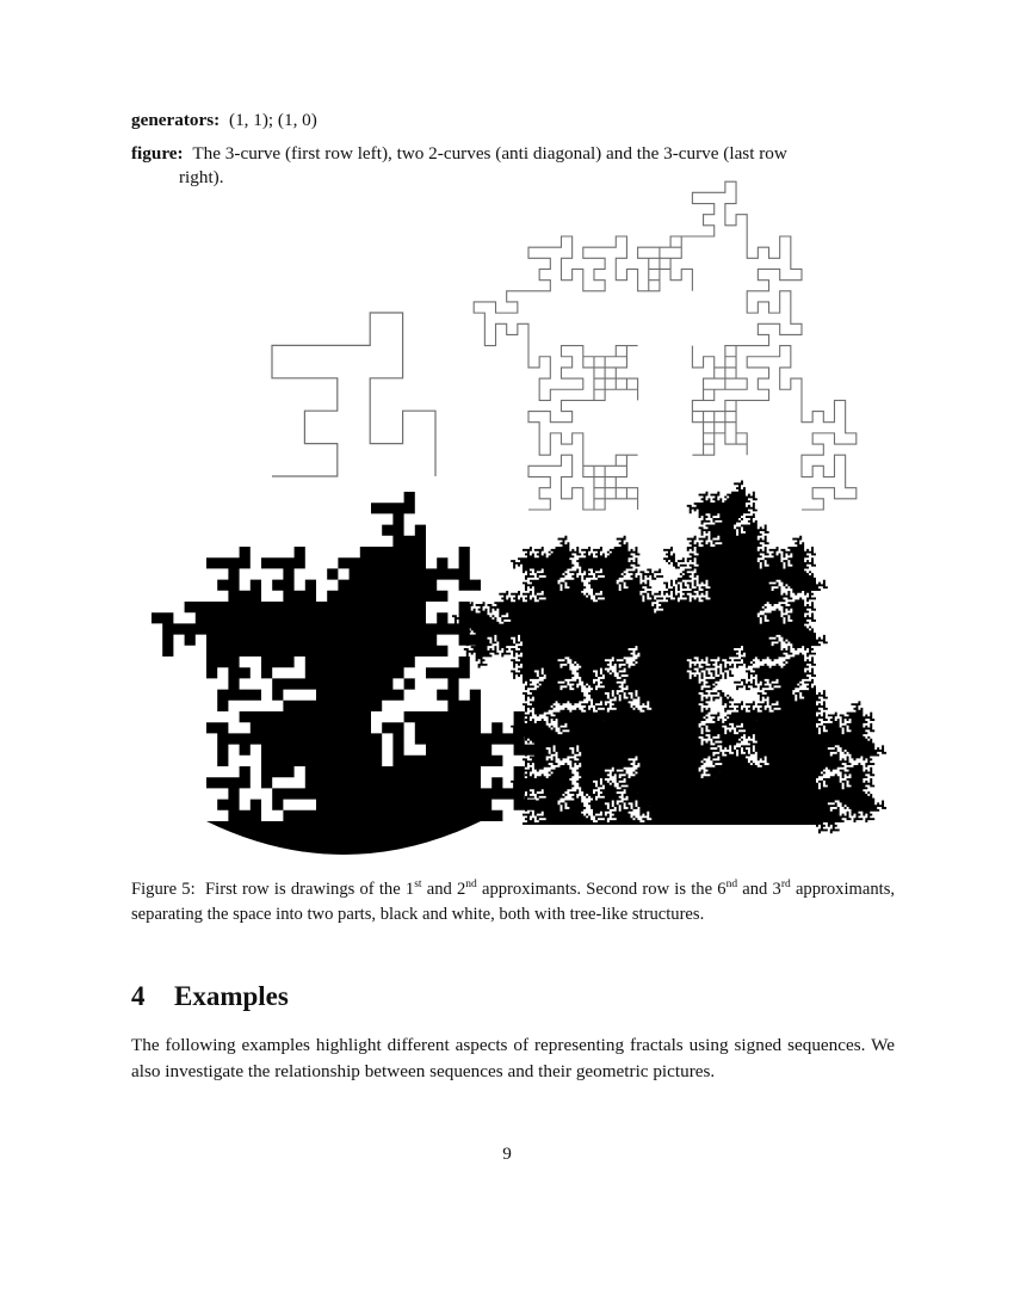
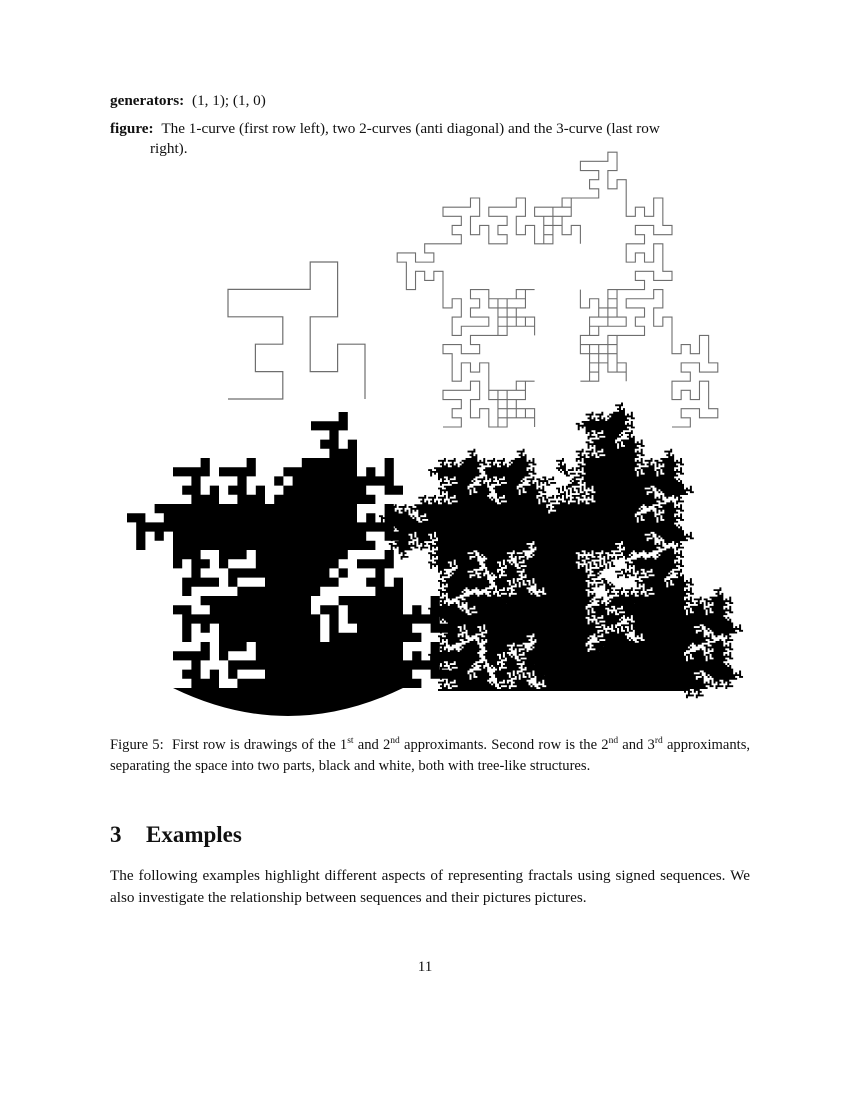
  generators: (1, 1); (1, 0)
- figure: The 3-curve (first row left), two 2-curves (anti diagonal) and the 3-curve (last row
+ figure: The 1-curve (first row left), two 2-curves (anti diagonal) and the 3-curve (last row
  right).
- Figure 5: First row is drawings of the 1st and 2nd approximants. Second row is the 6nd and 3rd approximants, separating the space into two parts, black and white, both with tree-like structures.
+ Figure 5: First row is drawings of the 1st and 2nd approximants. Second row is the 2nd and 3rd approximants, separating the space into two parts, black and white, both with tree-like structures.
- 4 Examples
+ 3 Examples
- The following examples highlight different aspects of representing fractals using signed sequences. We also investigate the relationship between sequences and their geometric pictures.
+ The following examples highlight different aspects of representing fractals using signed sequences. We also investigate the relationship between sequences and their pictures pictures.
- 9
+ 11
